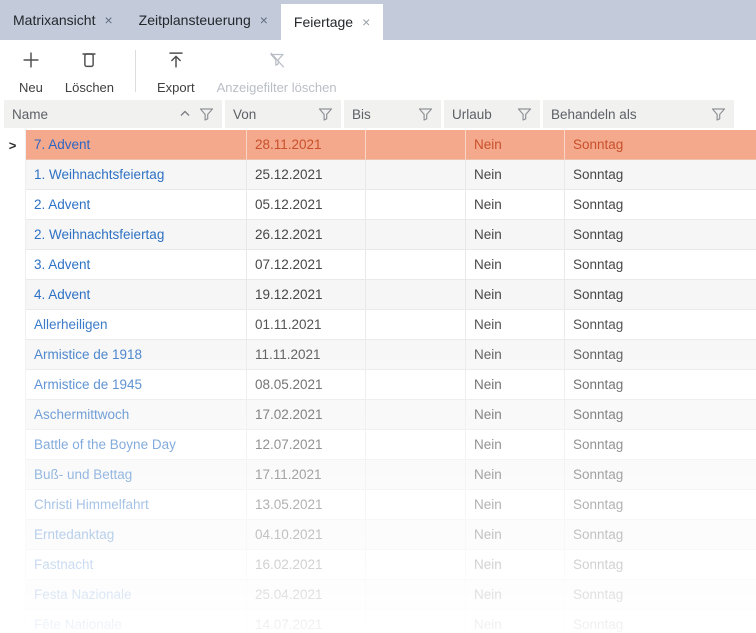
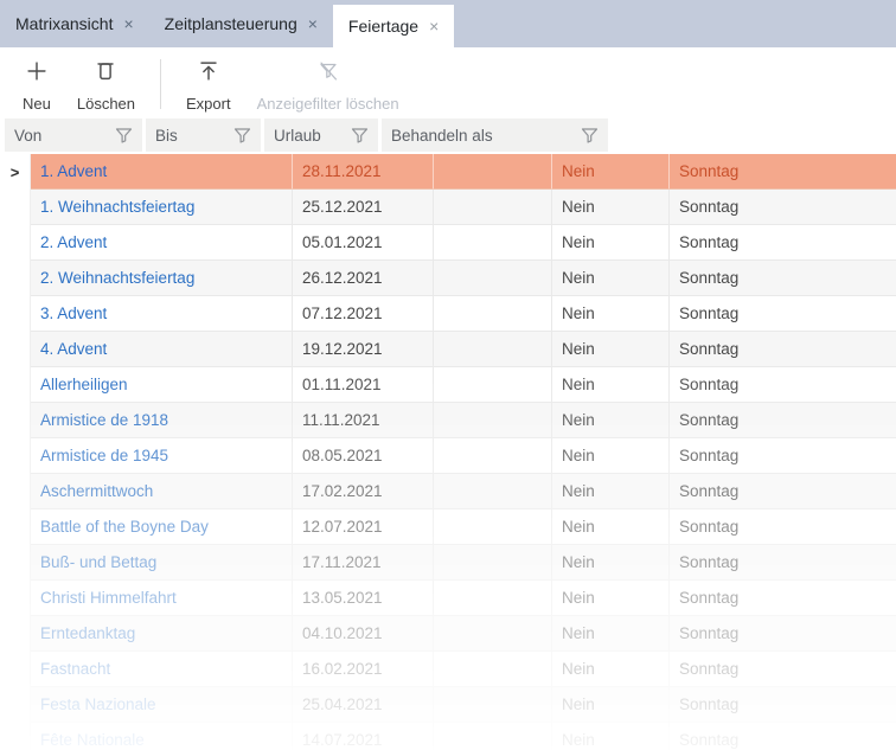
  Matrixansicht
  ×
  Zeitplansteuerung
  ×
  Feiertage
  ×
  Neu
  Löschen
  Export
  Anzeigefilter löschen
- Name
  Von
  Bis
  Urlaub
  Behandeln als
  >
- 7. Advent
+ 1. Advent
  28.11.2021
  Nein
  Sonntag
  1. Weihnachtsfeiertag
  25.12.2021
  Nein
  Sonntag
  2. Advent
- 05.12.2021
+ 05.01.2021
  Nein
  Sonntag
  2. Weihnachtsfeiertag
  26.12.2021
  Nein
  Sonntag
  3. Advent
  07.12.2021
  Nein
  Sonntag
  4. Advent
  19.12.2021
  Nein
  Sonntag
